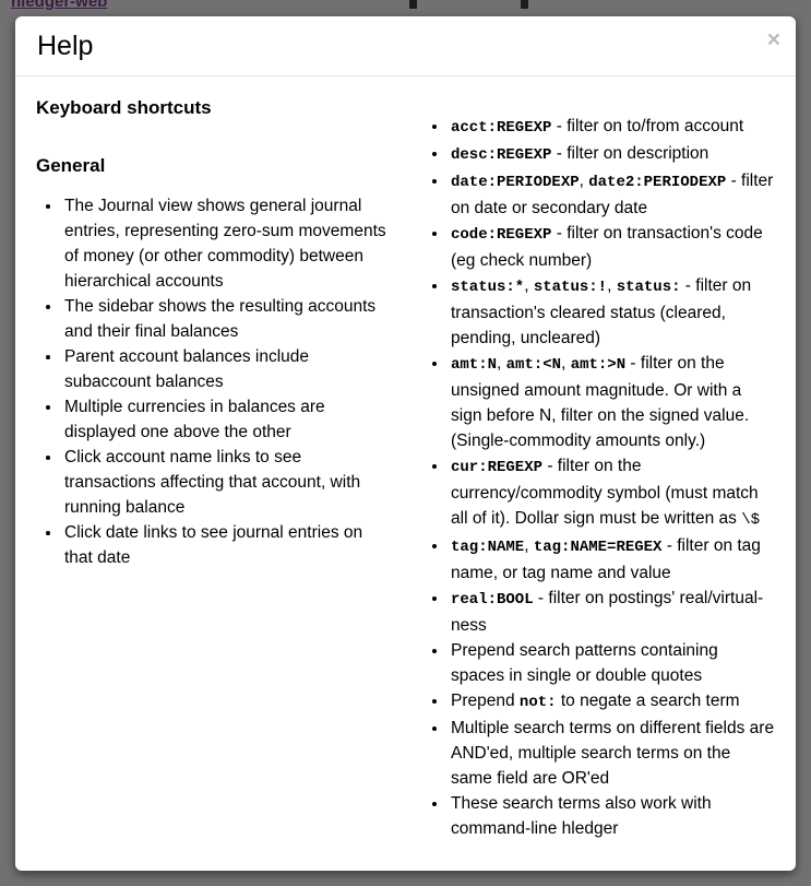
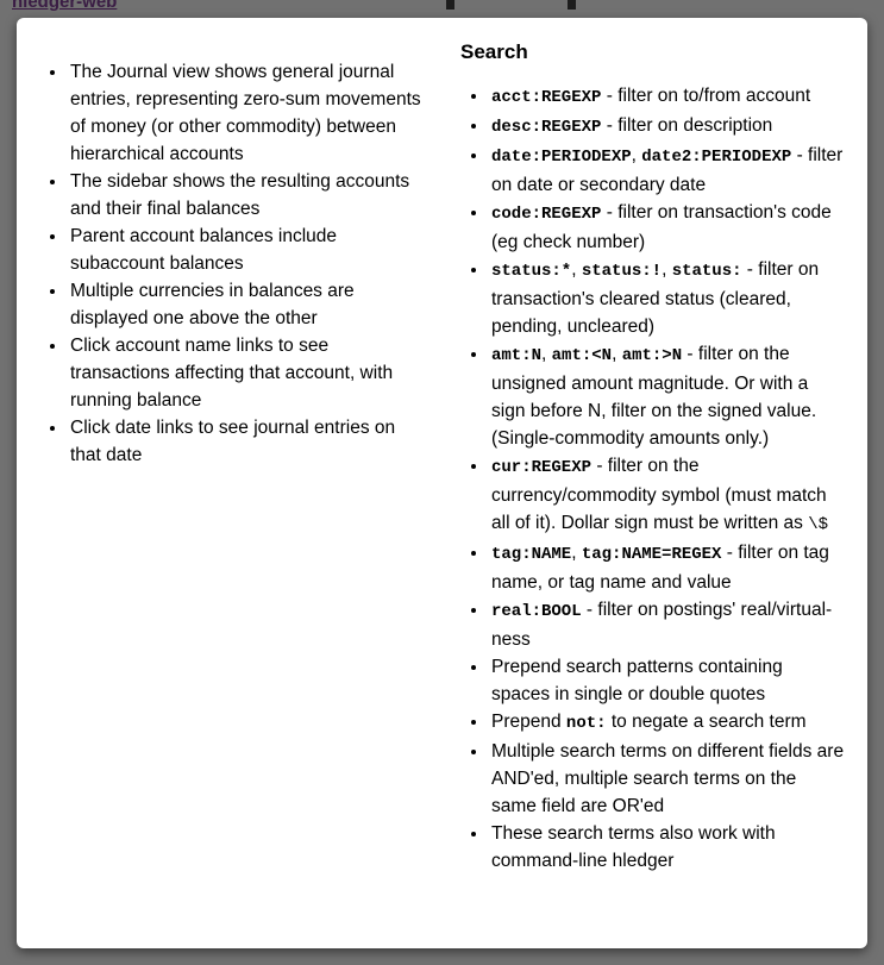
  hledger-web
- Help
- ×
- Keyboard shortcuts
- General
  The Journal view shows general journal entries, representing zero-sum movements of money (or other commodity) between hierarchical accounts
  The sidebar shows the resulting accounts and their final balances
  Parent account balances include subaccount balances
  Multiple currencies in balances are displayed one above the other
  Click account name links to see transactions affecting that account, with running balance
  Click date links to see journal entries on that date
+ Search
  acct:REGEXP - filter on to/from account
  desc:REGEXP - filter on description
  date:PERIODEXP, date2:PERIODEXP - filter on date or secondary date
  code:REGEXP - filter on transaction's code (eg check number)
  status:*, status:!, status: - filter on transaction's cleared status (cleared, pending, uncleared)
  amt:N, amt:<N, amt:>N - filter on the unsigned amount magnitude. Or with a sign before N, filter on the signed value. (Single-commodity amounts only.)
  cur:REGEXP - filter on the currency/commodity symbol (must match all of it). Dollar sign must be written as \$
  tag:NAME, tag:NAME=REGEX - filter on tag name, or tag name and value
  real:BOOL - filter on postings' real/virtual-ness
  Prepend search patterns containing spaces in single or double quotes
  Prepend not: to negate a search term
  Multiple search terms on different fields are AND'ed, multiple search terms on the same field are OR'ed
  These search terms also work with command-line hledger
